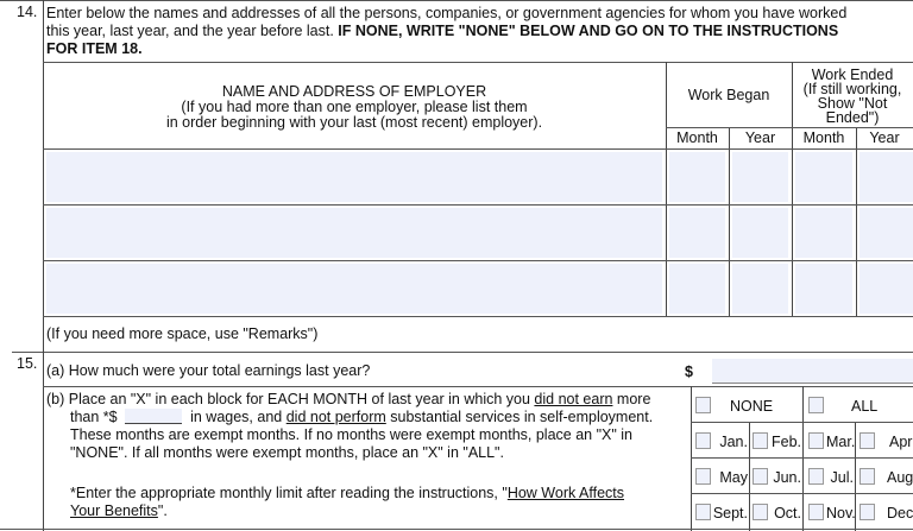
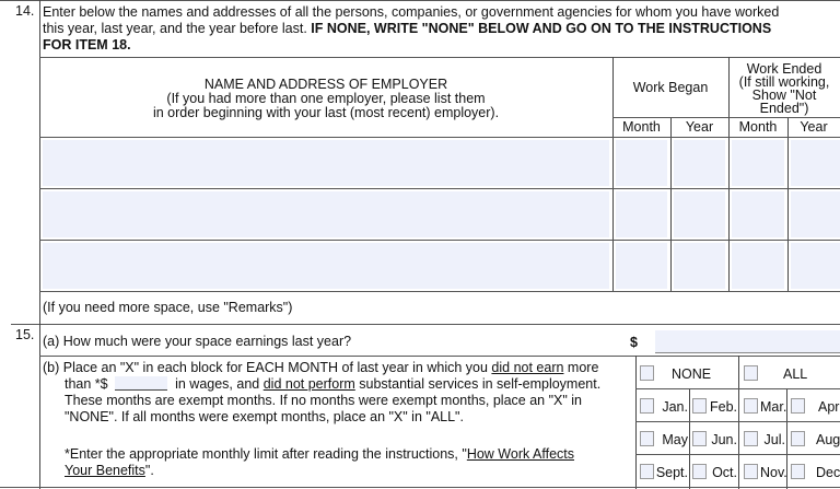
  14.
  Enter below the names and addresses of all the persons, companies, or government agencies for whom you have worked
  this year, last year, and the year before last. IF NONE, WRITE "NONE" BELOW AND GO ON TO THE INSTRUCTIONS
  FOR ITEM 18.
  NAME AND ADDRESS OF EMPLOYER
  (If you had more than one employer, please list them
  in order beginning with your last (most recent) employer).
  Work Began
  Work Ended
  (If still working,
  Show "Not
  Ended")
  Month
  Year
  Month
  Year
  (If you need more space, use "Remarks")
  15.
- (a) How much were your total earnings last year?
+ (a) How much were your space earnings last year?
  $
  (b) Place an "X" in each block for EACH MONTH of last year in which you did not earn more
  than *$ in wages, and did not perform substantial services in self-employment.
  These months are exempt months. If no months were exempt months, place an "X" in
  "NONE". If all months were exempt months, place an "X" in "ALL".
  *Enter the appropriate monthly limit after reading the instructions, "How Work Affects
  Your Benefits".
  NONE
  ALL
  Jan.
  Feb.
  Mar.
  Apr
  May
  Jun.
  Jul.
  Aug
  Sept.
  Oct.
  Nov.
  Dec
